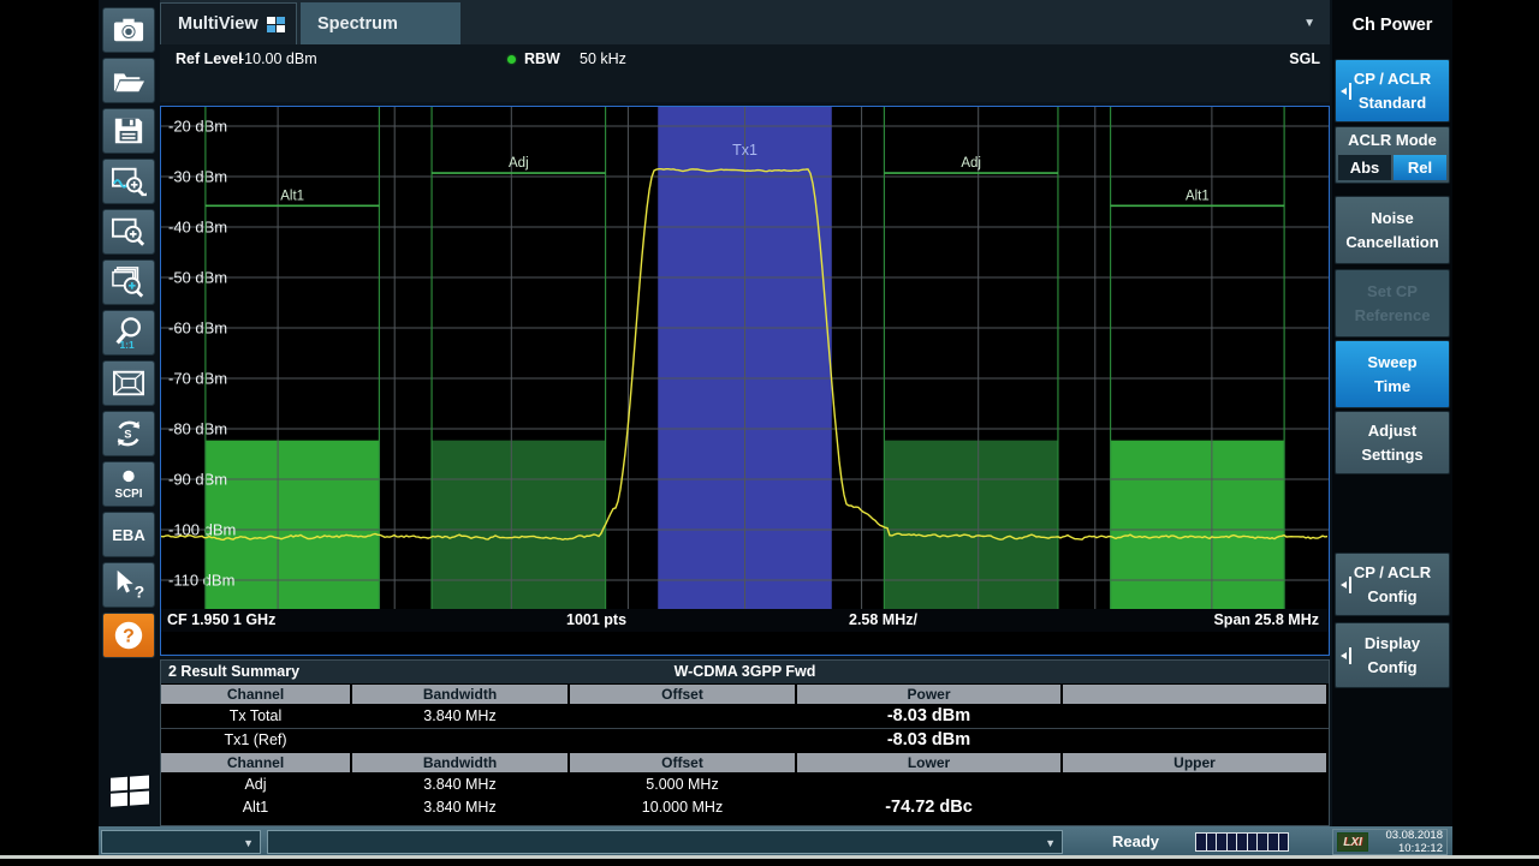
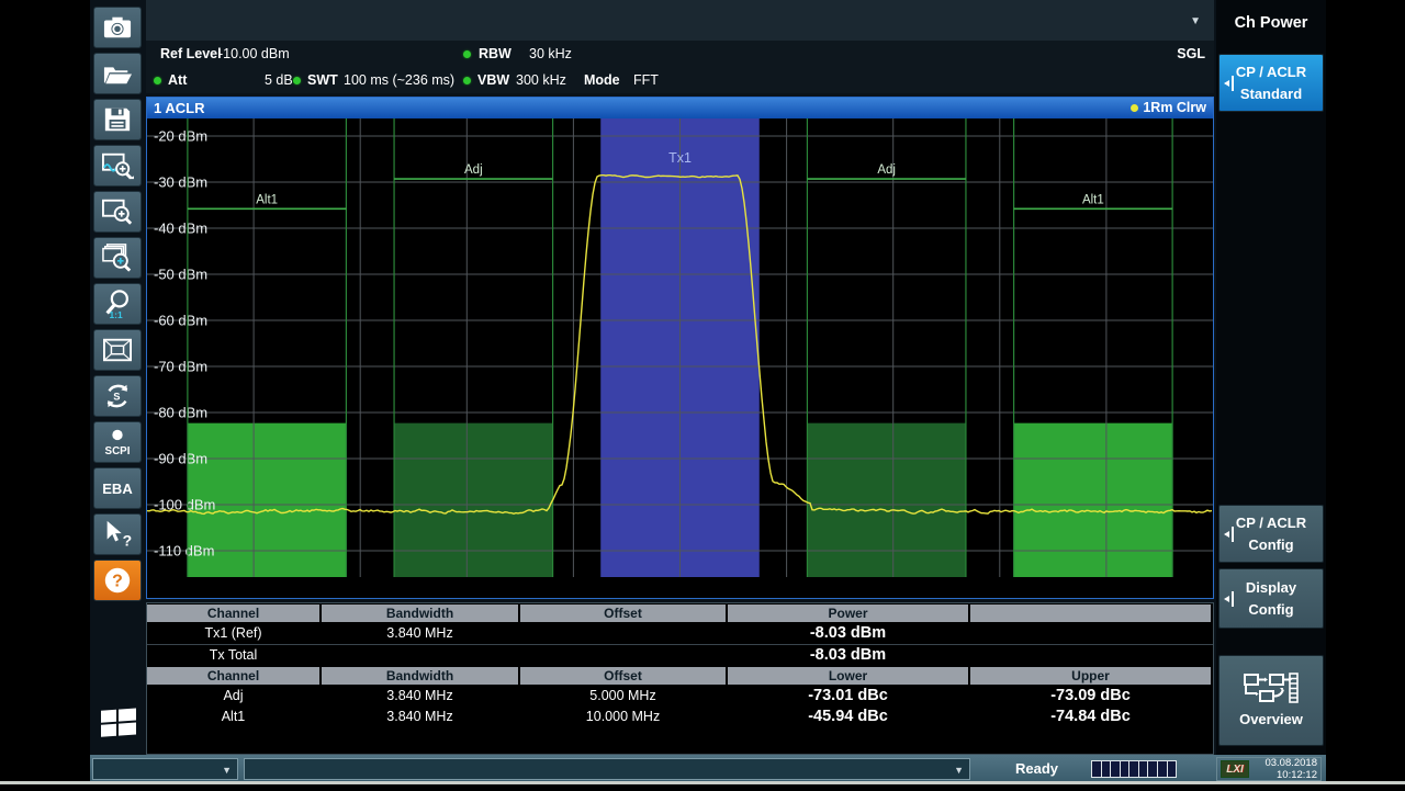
  1:1
  S
  SCPI
  EBA
  ?
  ?
- MultiView
- Spectrum
  ▼
  Ref Level
  -10.00 dBm
  RBW
- 50 kHz
+ 30 kHz
  SGL
+ Att
+ 5 dB
+ SWT
+ 100 ms (~236 ms)
+ VBW
+ 300 kHz
+ Mode
+ FFT
+ 1 ACLR
+ 1Rm Clrw
  -20 dBm
  -30 dBm
  -40 dBm
  -50 dBm
  -60 dBm
  -70 dBm
  -80 dBm
  -90 dBm
  -100 dBm
  -110 dBm
  Alt1
  Adj
  Tx1
  Adj
  Alt1
- CF 1.950 1 GHz
- 1001 pts
- 2.58 MHz/
- Span 25.8 MHz
- 2 Result Summary
- W-CDMA 3GPP Fwd
  Channel
  Bandwidth
  Offset
  Power
- Tx Total
+ Tx1 (Ref)
  3.840 MHz
  -8.03 dBm
- Tx1 (Ref)
+ Tx Total
  -8.03 dBm
  Channel
  Bandwidth
  Offset
  Lower
  Upper
  Adj
  3.840 MHz
  5.000 MHz
+ -73.01 dBc
+ -73.09 dBc
  Alt1
  3.840 MHz
  10.000 MHz
- -74.72 dBc
+ -45.94 dBc
+ -74.84 dBc
  Ch Power
  CP / ACLR
  Standard
- ACLR Mode
- Abs
- Rel
- Noise
- Cancellation
- Set CP
- Reference
- Sweep
- Time
- Adjust
- Settings
  CP / ACLR
  Config
  Display
  Config
+ Overview
  ▼
  ▼
  Ready
  LXI
  03.08.2018
  10:12:12
